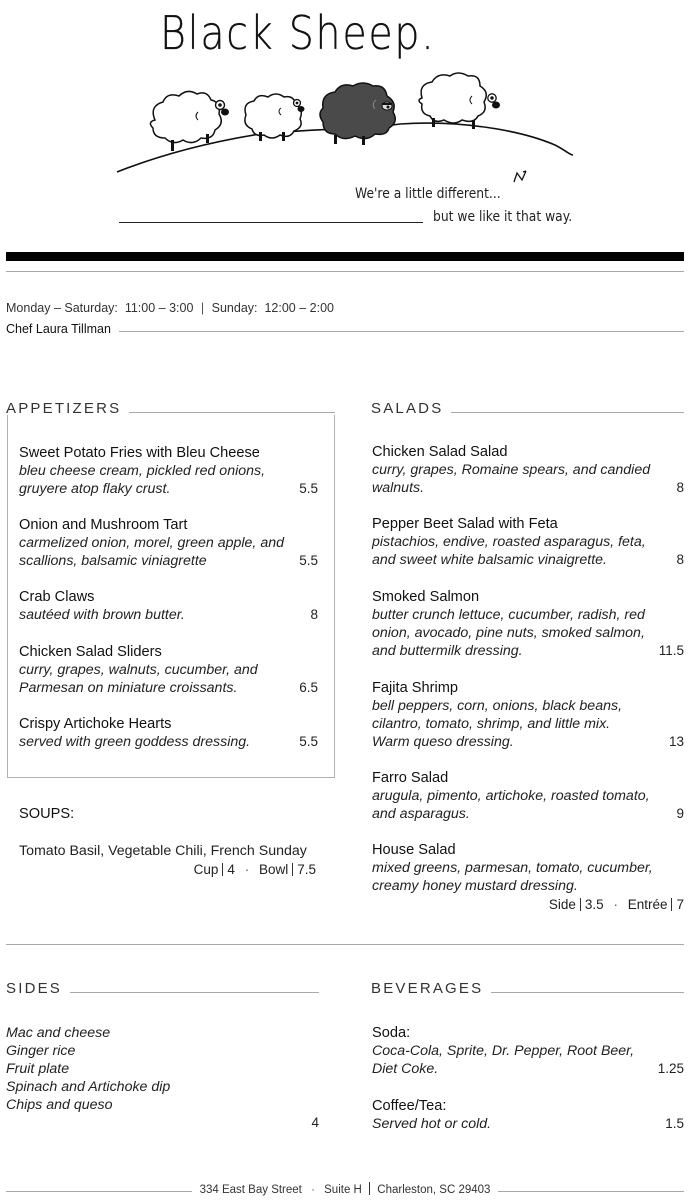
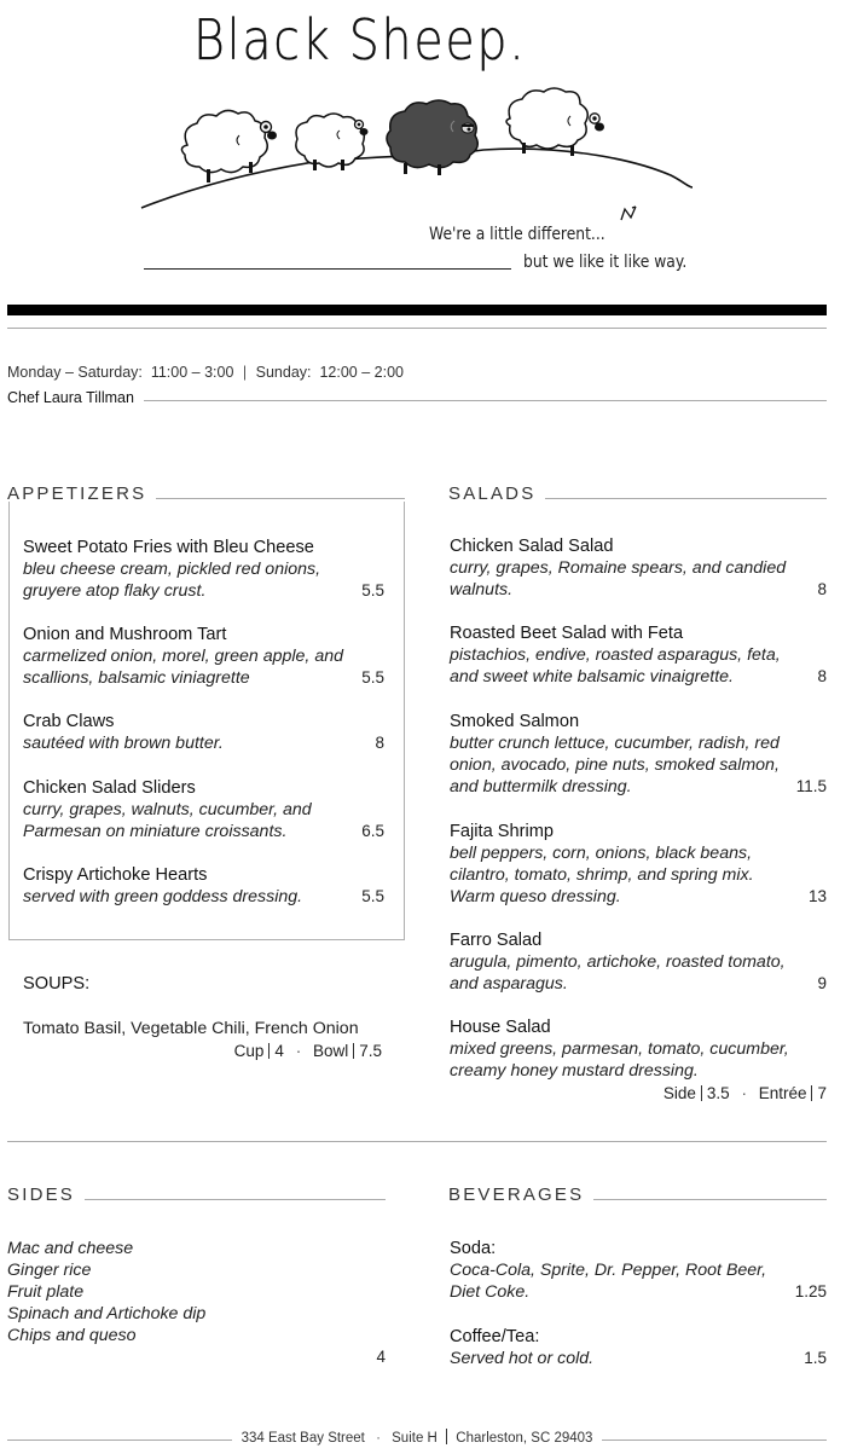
  Black Sheep.
  We're a little different...
- but we like it that way.
+ but we like it like way.
  Monday – Saturday: 11:00 – 3:00 | Sunday: 12:00 – 2:00
  Chef Laura Tillman
  APPETIZERS
  Sweet Potato Fries with Bleu Cheese
  bleu cheese cream, pickled red onions,
  gruyere atop flaky crust.
  5.5
  Onion and Mushroom Tart
  carmelized onion, morel, green apple, and
  scallions, balsamic viniagrette
  5.5
  Crab Claws
  sautéed with brown butter.
  8
  Chicken Salad Sliders
  curry, grapes, walnuts, cucumber, and
  Parmesan on miniature croissants.
  6.5
  Crispy Artichoke Hearts
  served with green goddess dressing.
  5.5
  SOUPS:
- Tomato Basil, Vegetable Chili, French Sunday
+ Tomato Basil, Vegetable Chili, French Onion
  Cup 4 · Bowl 7.5
  SALADS
  Chicken Salad Salad
  curry, grapes, Romaine spears, and candied
  walnuts.
  8
- Pepper Beet Salad with Feta
+ Roasted Beet Salad with Feta
  pistachios, endive, roasted asparagus, feta,
  and sweet white balsamic vinaigrette.
  8
  Smoked Salmon
  butter crunch lettuce, cucumber, radish, red
  onion, avocado, pine nuts, smoked salmon,
  and buttermilk dressing.
  11.5
  Fajita Shrimp
  bell peppers, corn, onions, black beans,
- cilantro, tomato, shrimp, and little mix.
+ cilantro, tomato, shrimp, and spring mix.
  Warm queso dressing.
  13
  Farro Salad
  arugula, pimento, artichoke, roasted tomato,
  and asparagus.
  9
  House Salad
  mixed greens, parmesan, tomato, cucumber,
  creamy honey mustard dressing.
  Side 3.5 · Entrée 7
  SIDES
  Mac and cheese
  Ginger rice
  Fruit plate
  Spinach and Artichoke dip
  Chips and queso
  4
  BEVERAGES
  Soda:
  Coca-Cola, Sprite, Dr. Pepper, Root Beer,
  Diet Coke.
  1.25
  Coffee/Tea:
  Served hot or cold.
  1.5
  334 East Bay Street · Suite H Charleston, SC 29403
